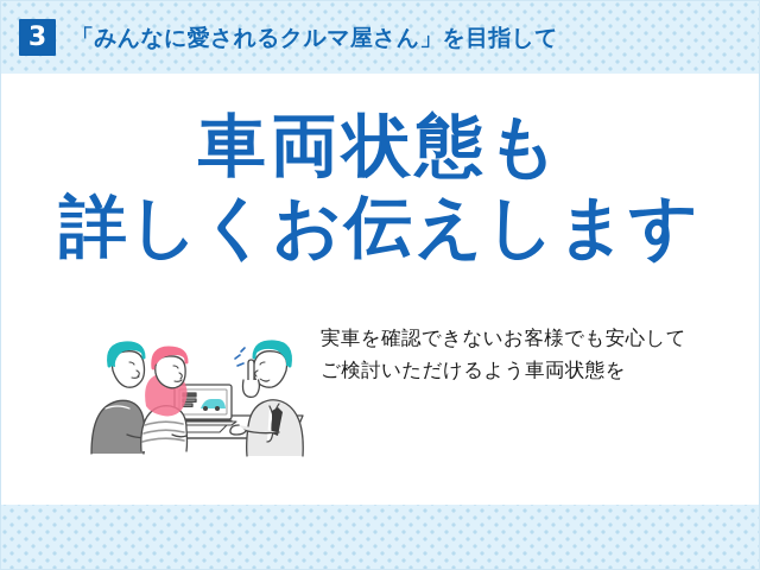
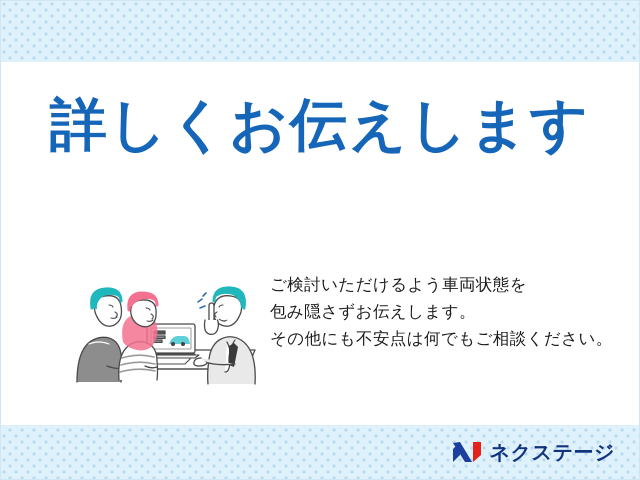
- 3
- 「みんなに愛されるクルマ屋さん」を目指して
- 車両状態も
  詳しくお伝えします
- 実車を確認できないお客様でも安心して
  ご検討いただけるよう車両状態を
+ 包み隠さずお伝えします。
+ その他にも不安点は何でもご相談ください。
+ ネクステージ
